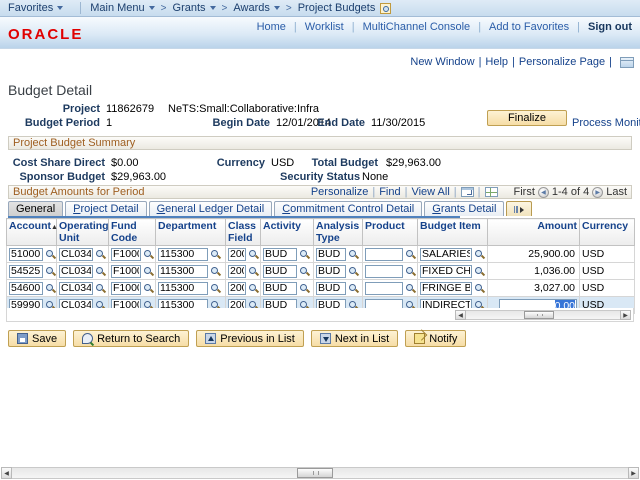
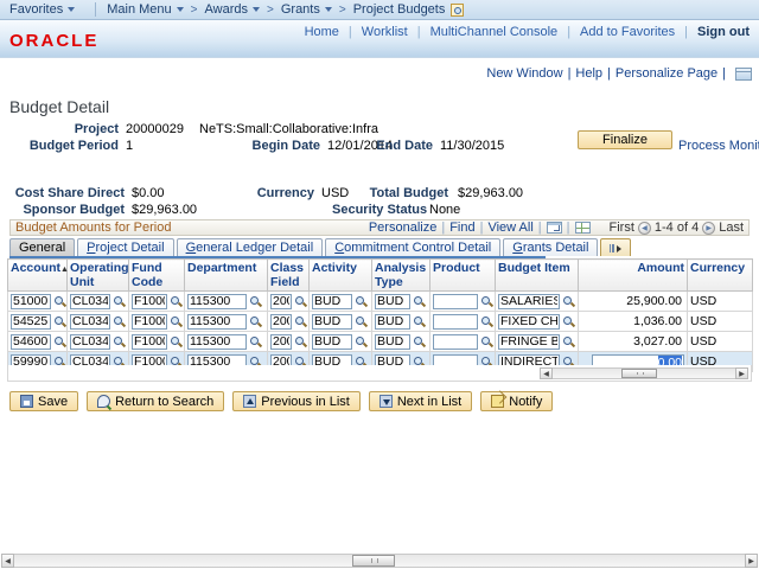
  Favorites
  Main Menu
  >
- Grants
+ Awards
  >
- Awards
+ Grants
  >
  Project Budgets
  Home | Worklist | MultiChannel Console | Add to Favorites | Sign out
  ORACLE
  New Window | Help | Personalize Page |
  Budget Detail
  Project
- 11862679
+ 20000029
  NeTS:Small:Collaborative:Infra
  Budget Period
  1
  Begin Date
  12/01/2014
  End Date
  11/30/2015
  Finalize
  Process Moni
- Project Budget Summary
  Cost Share Direct
  $0.00
  Currency
  USD
  Total Budget
  $29,963.00
  Sponsor Budget
  $29,963.00
  Security Status
  None
  Budget Amounts for Period
  Personalize
  |
  Find
  |
  View All
  |
  |
  First
  1-4 of 4
  Last
  General
  Project Detail
  General Ledger Detail
  Commitment Control Detail
  Grants Detail
  Account	Operating Unit	Fund Code	Department	Class Field	Activity	Analysis Type	Product	Budget Item	Amount	Currency
  51000	CL034	F100	115300	20	BUD	BUD		SALARIES	25,900.00	USD
  54525	CL034	F100	115300	20	BUD	BUD		FIXED CH	1,036.00	USD
  54600	CL034	F100	115300	20	BUD	BUD		FRINGE B	3,027.00	USD
  59990	CL034	F100	115300	20	BUD	BUD		INDIRECT	0.00	USD
  Save
  Return to Search
  Previous in List
  Next in List
  Notify
